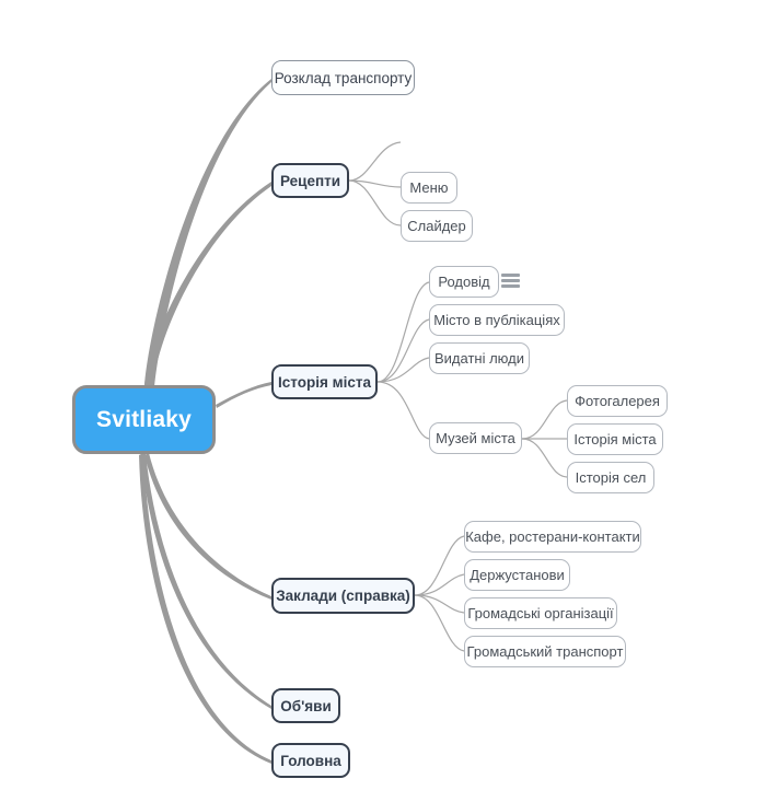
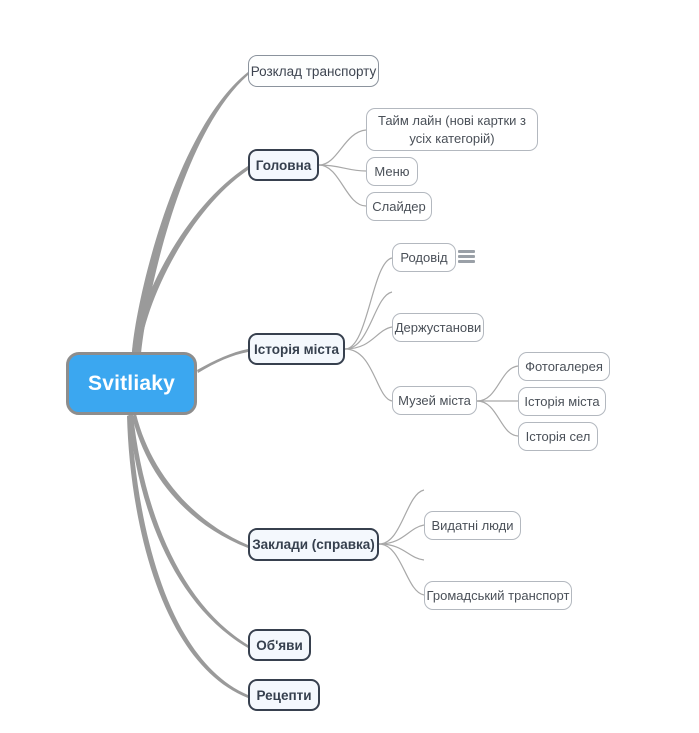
  Svitliaky
  Розклад транспорту
- Рецепти
+ Головна
+ Тайм лайн (нові картки з усіх категорій)
  Меню
  Слайдер
  Історія міста
  Родовід
- Місто в публікаціях
- Видатні люди
+ Держустанови
  Музей міста
  Фотогалерея
  Історія міста
  Історія сел
  Заклади (справка)
- Кафе, ростерани-контакти
- Держустанови
+ Видатні люди
- Громадські організації
  Громадський транспорт
  Об'яви
- Головна
+ Рецепти
